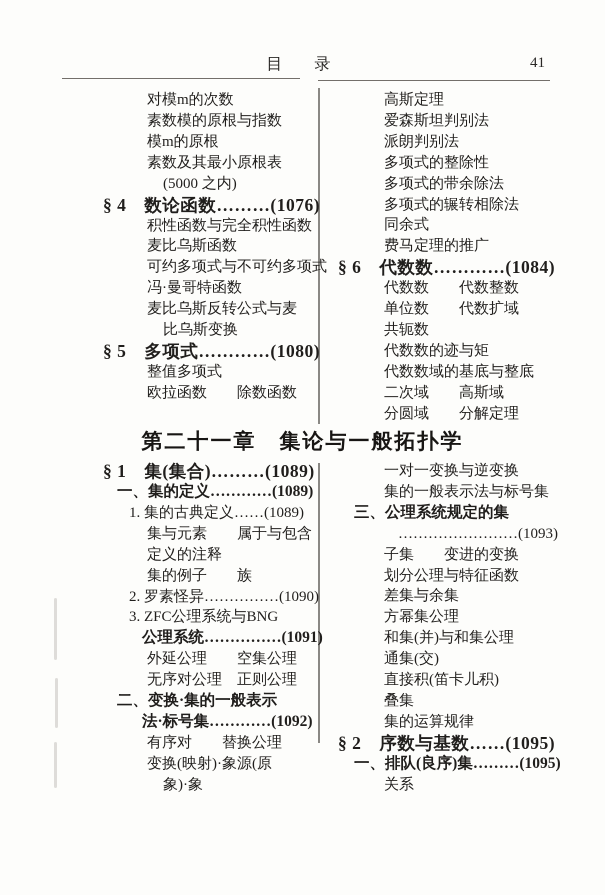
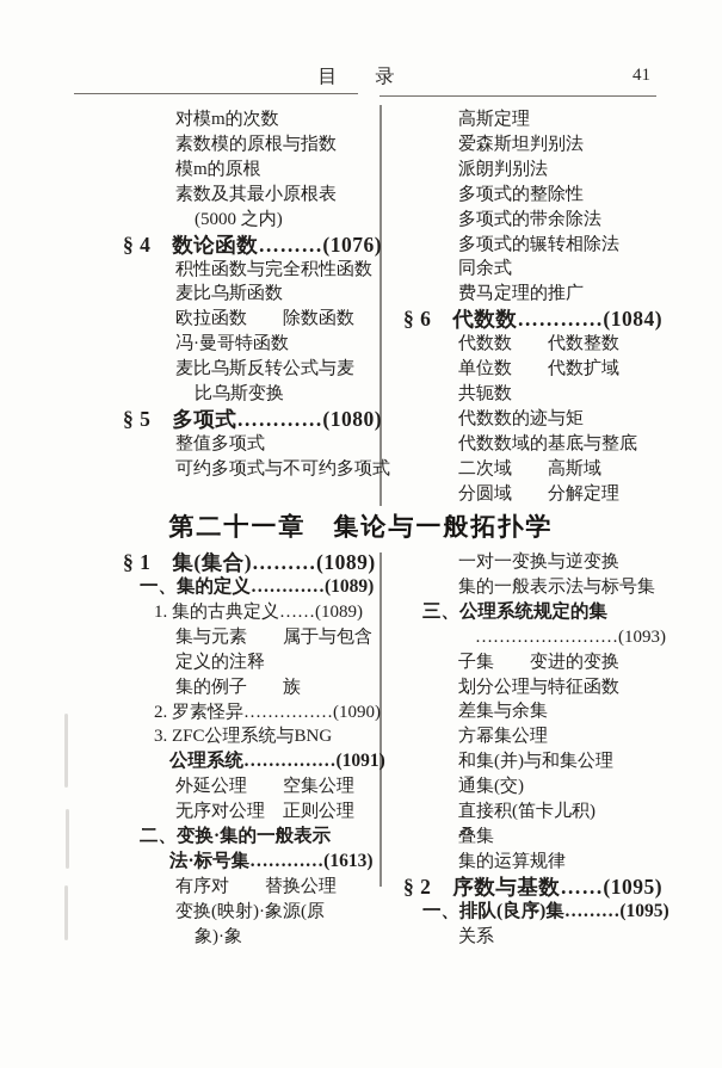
  目 录
  41
  第二十一章 集论与一般拓扑学
  对模m的次数
  素数模的原根与指数
  模m的原根
  素数及其最小原根表
  (5000 之内)
  § 4 数论函数………(1076)
  积性函数与完全积性函数
  麦比乌斯函数
- 可约多项式与不可约多项式
+ 欧拉函数 除数函数
  冯·曼哥特函数
  麦比乌斯反转公式与麦
  比乌斯变换
  § 5 多项式…………(1080)
  整值多项式
- 欧拉函数 除数函数
+ 可约多项式与不可约多项式
  高斯定理
  爱森斯坦判别法
  派朗判别法
  多项式的整除性
  多项式的带余除法
  多项式的辗转相除法
  同余式
  费马定理的推广
  § 6 代数数…………(1084)
  代数数 代数整数
  单位数 代数扩域
  共轭数
  代数数的迹与矩
  代数数域的基底与整底
  二次域 高斯域
  分圆域 分解定理
  § 1 集(集合)………(1089)
  一、集的定义…………(1089)
  1. 集的古典定义……(1089)
  集与元素 属于与包含
  定义的注释
  集的例子 族
  2. 罗素怪异……………(1090)
  3. ZFC公理系统与BNG
  公理系统……………(1091)
  外延公理 空集公理
  无序对公理 正则公理
  二、变换·集的一般表示
- 法·标号集…………(1092)
+ 法·标号集…………(1613)
  有序对 替换公理
  变换(映射)·象源(原
  象)·象
  一对一变换与逆变换
  集的一般表示法与标号集
  三、公理系统规定的集
  ……………………(1093)
  子集 变进的变换
  划分公理与特征函数
  差集与余集
  方幂集公理
  和集(并)与和集公理
  通集(交)
  直接积(笛卡儿积)
  叠集
  集的运算规律
  § 2 序数与基数……(1095)
  一、排队(良序)集………(1095)
  关系
